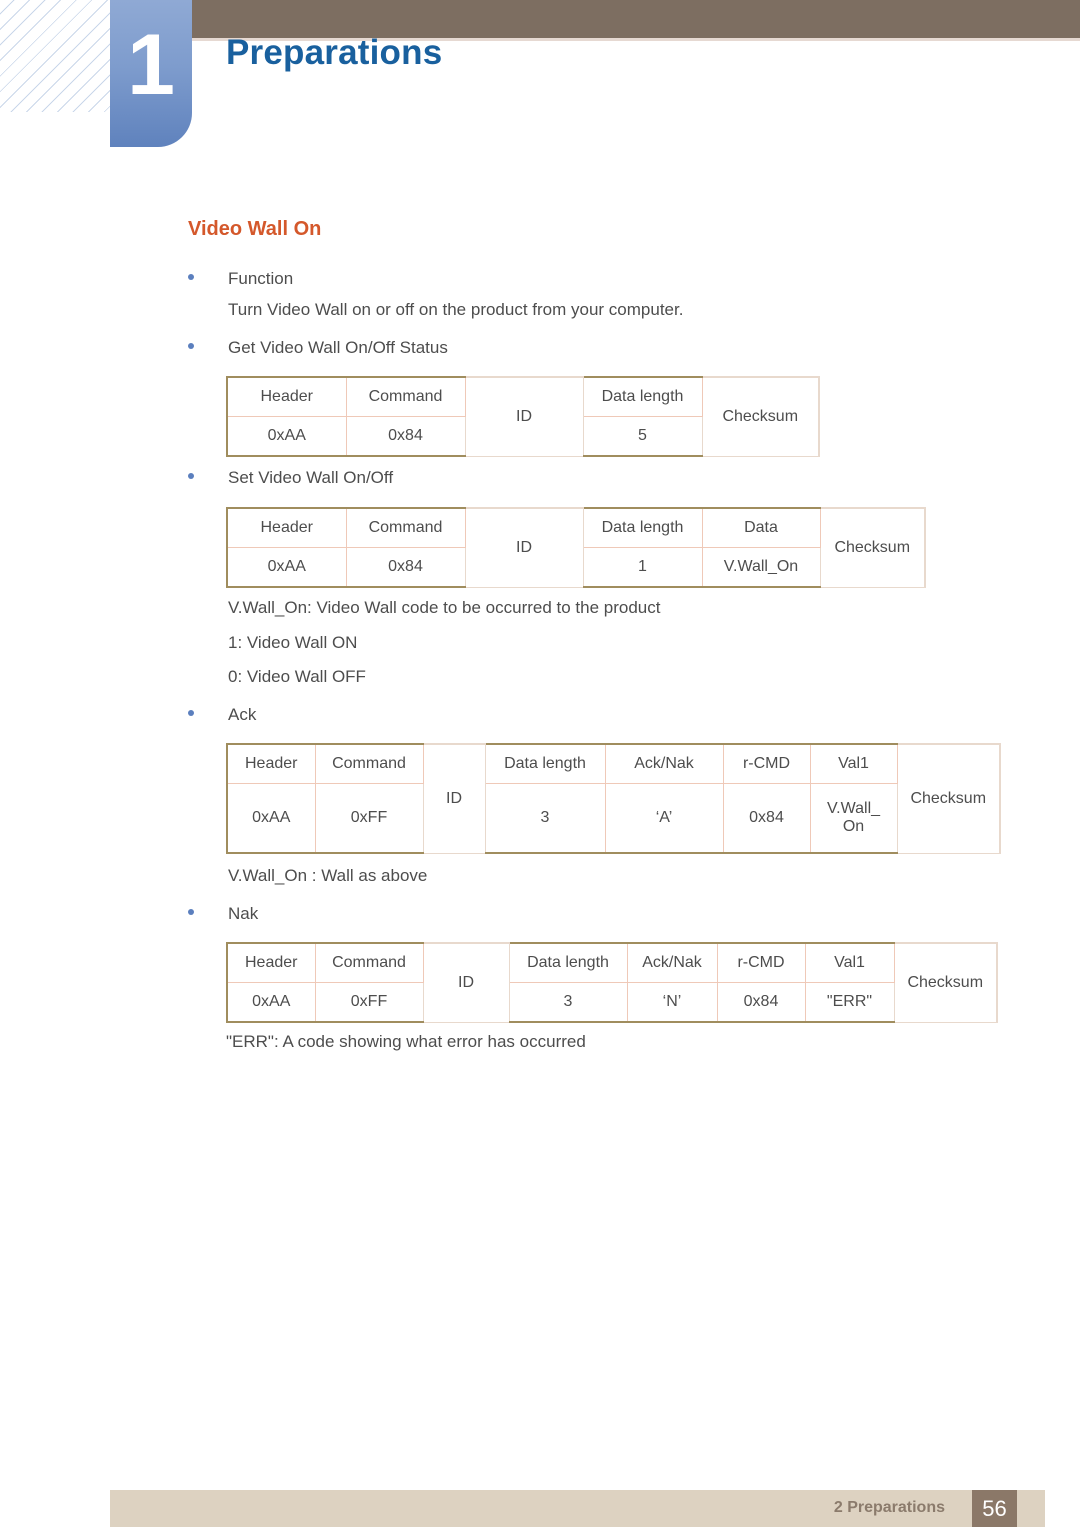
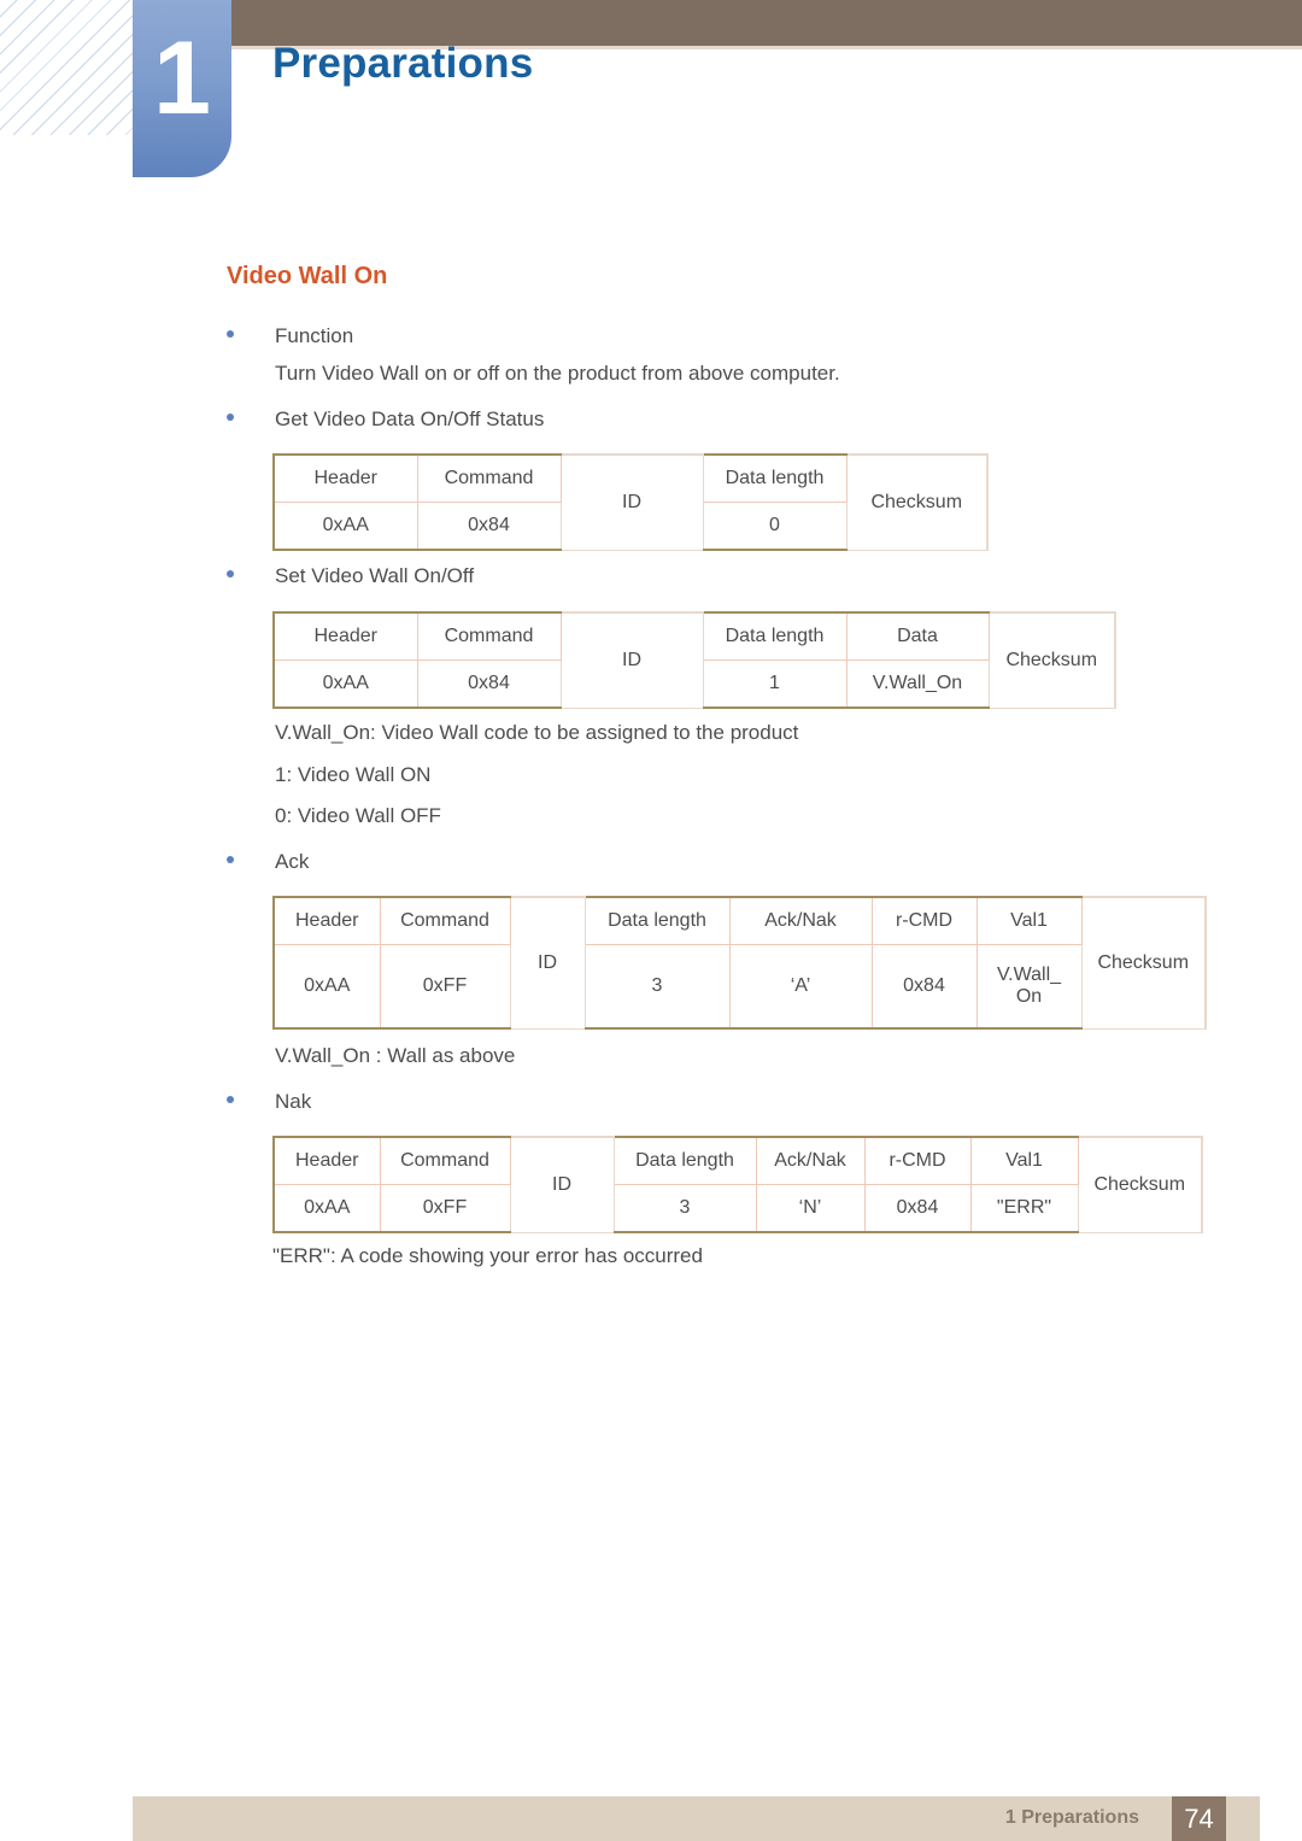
  1
  Preparations
  Video Wall On
  Function
- Turn Video Wall on or off on the product from your computer.
+ Turn Video Wall on or off on the product from above computer.
- Get Video Wall On/Off Status
+ Get Video Data On/Off Status
  Header	Command	ID	Data length	Checksum
- 0xAA	0x84	5
+ 0xAA	0x84	0
  Set Video Wall On/Off
  Header	Command	ID	Data length	Data	Checksum
  0xAA	0x84	1	V.Wall_On
- V.Wall_On: Video Wall code to be occurred to the product
+ V.Wall_On: Video Wall code to be assigned to the product
  1: Video Wall ON
  0: Video Wall OFF
  Ack
  Header	Command	ID	Data length	Ack/Nak	r-CMD	Val1	Checksum
  0xAA	0xFF	3	‘A’	0x84	V.Wall_ On
  V.Wall_On : Wall as above
  Nak
  Header	Command	ID	Data length	Ack/Nak	r-CMD	Val1	Checksum
  0xAA	0xFF	3	‘N’	0x84	"ERR"
- "ERR": A code showing what error has occurred
+ "ERR": A code showing your error has occurred
- 2 Preparations
+ 1 Preparations
- 56
+ 74
